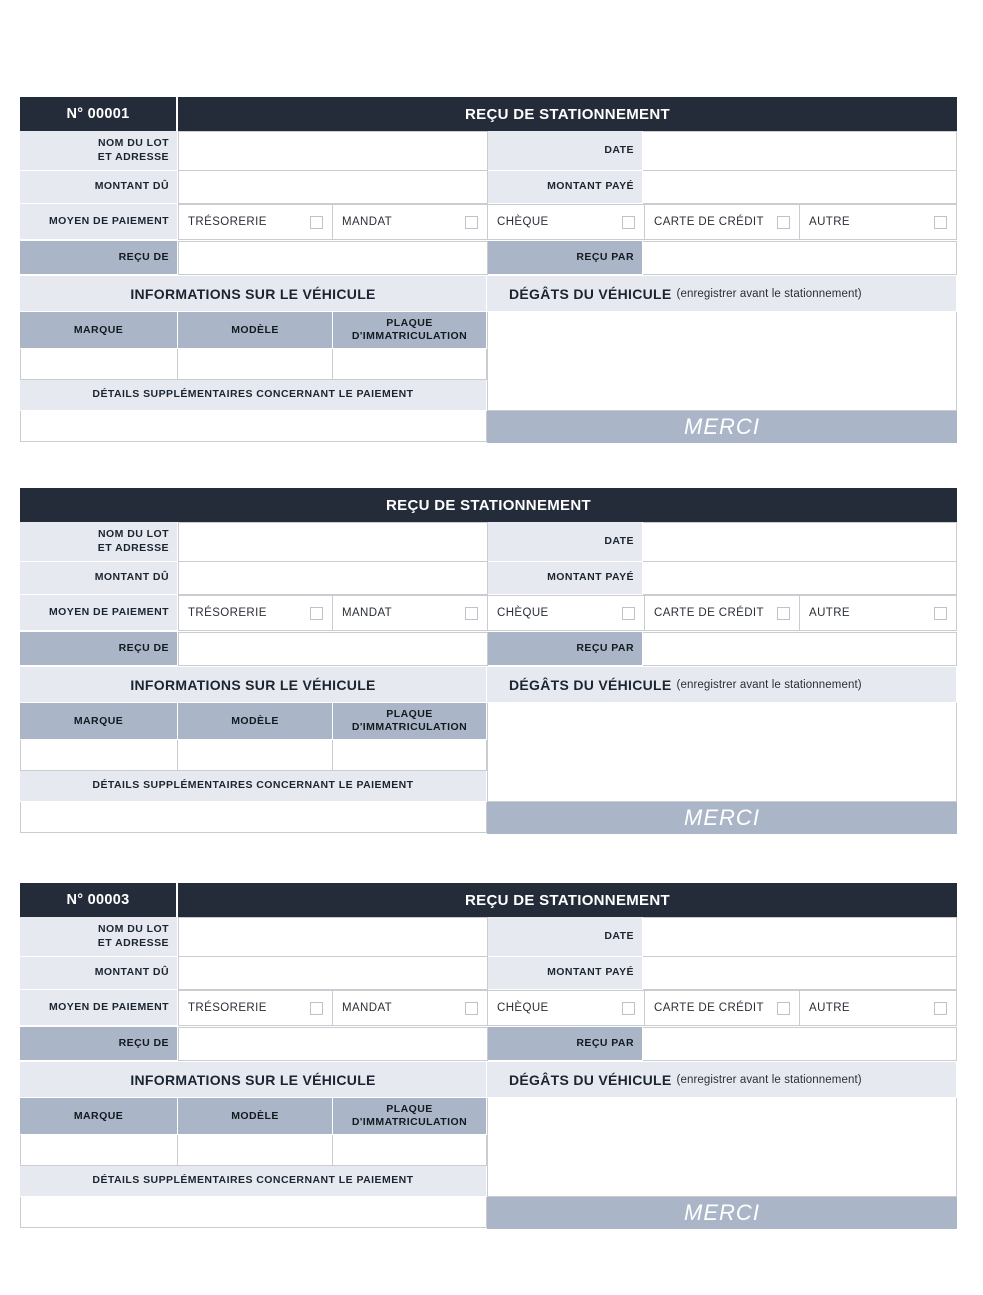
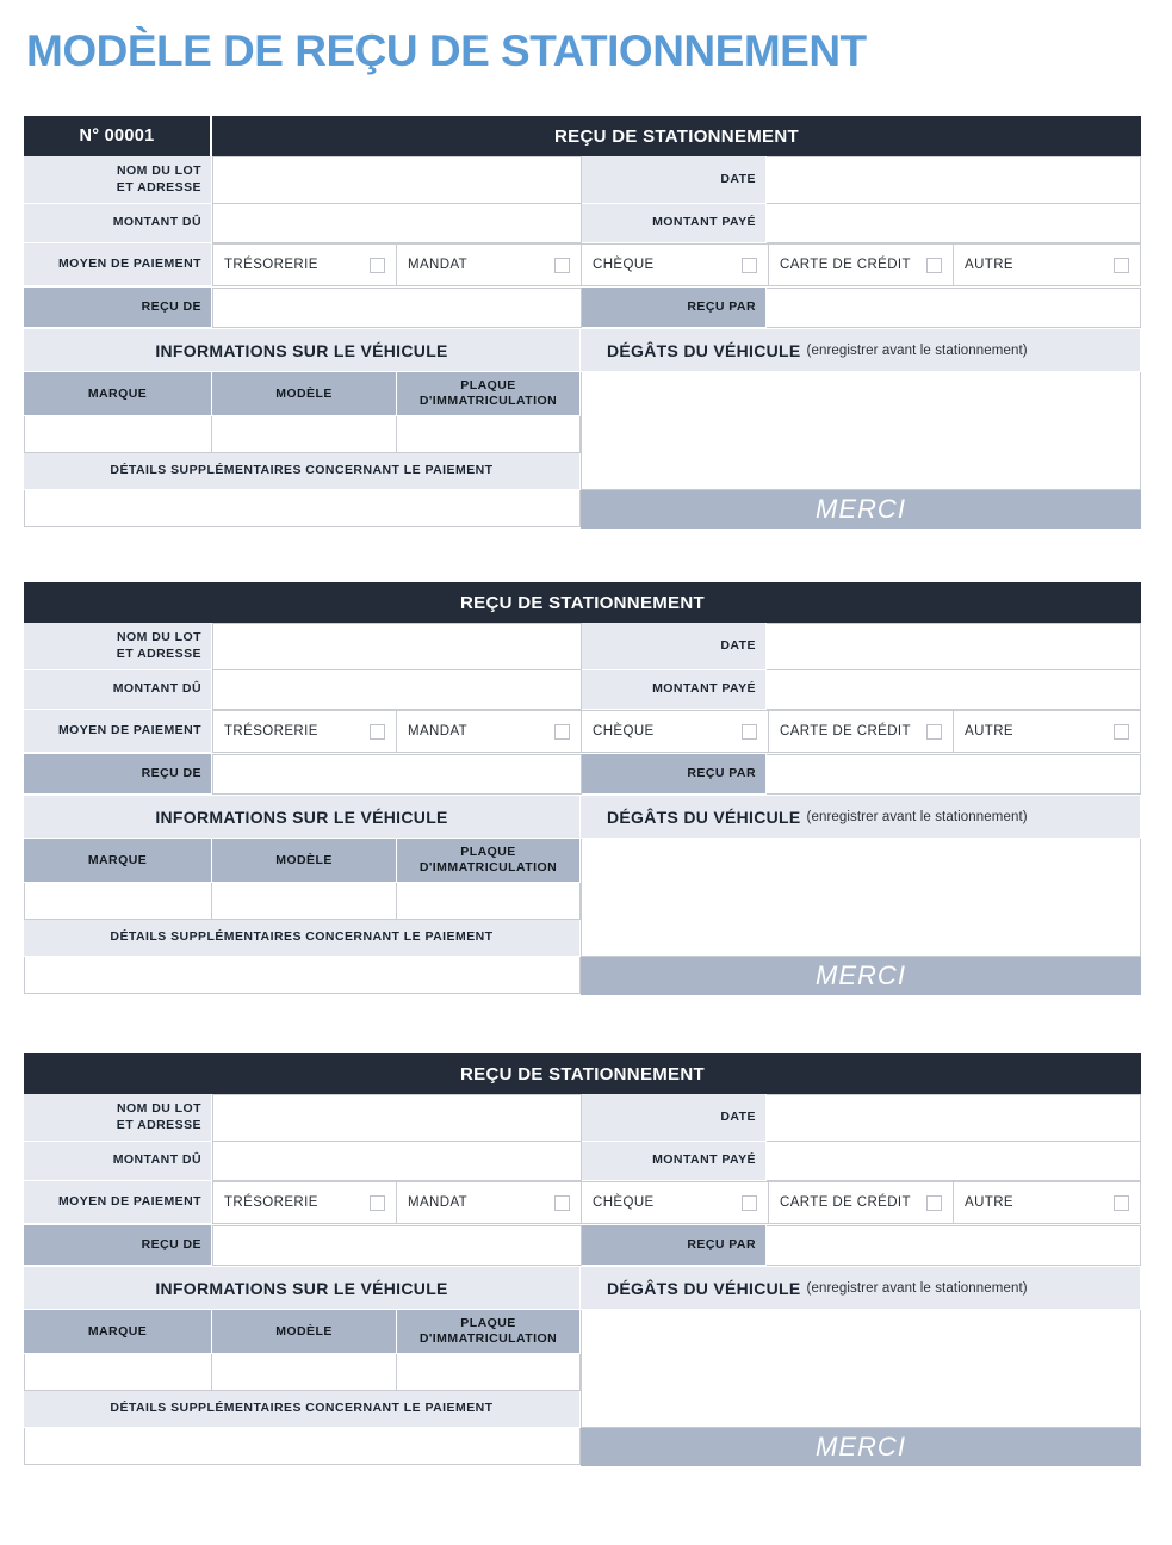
+ MODÈLE DE REÇU DE STATIONNEMENT
  N° 00001
  REÇU DE STATIONNEMENT
  NOM DU LOT
  ET ADRESSE
  DATE
  MONTANT DÛ
  MONTANT PAYÉ
  MOYEN DE PAIEMENT
  TRÉSORERIE
  MANDAT
  CHÈQUE
  CARTE DE CRÉDIT
  AUTRE
  REÇU DE
  REÇU PAR
  INFORMATIONS SUR LE VÉHICULE
  DÉGÂTS DU VÉHICULE
  (enregistrer avant le stationnement)
  MARQUE
  MODÈLE
  PLAQUE
  D'IMMATRICULATION
  DÉTAILS SUPPLÉMENTAIRES CONCERNANT LE PAIEMENT
  MERCI
  REÇU DE STATIONNEMENT
  NOM DU LOT
  ET ADRESSE
  DATE
  MONTANT DÛ
  MONTANT PAYÉ
  MOYEN DE PAIEMENT
  TRÉSORERIE
  MANDAT
  CHÈQUE
  CARTE DE CRÉDIT
  AUTRE
  REÇU DE
  REÇU PAR
  INFORMATIONS SUR LE VÉHICULE
  DÉGÂTS DU VÉHICULE
  (enregistrer avant le stationnement)
  MARQUE
  MODÈLE
  PLAQUE
  D'IMMATRICULATION
  DÉTAILS SUPPLÉMENTAIRES CONCERNANT LE PAIEMENT
  MERCI
- N° 00003
  REÇU DE STATIONNEMENT
  NOM DU LOT
  ET ADRESSE
  DATE
  MONTANT DÛ
  MONTANT PAYÉ
  MOYEN DE PAIEMENT
  TRÉSORERIE
  MANDAT
  CHÈQUE
  CARTE DE CRÉDIT
  AUTRE
  REÇU DE
  REÇU PAR
  INFORMATIONS SUR LE VÉHICULE
  DÉGÂTS DU VÉHICULE
  (enregistrer avant le stationnement)
  MARQUE
  MODÈLE
  PLAQUE
  D'IMMATRICULATION
  DÉTAILS SUPPLÉMENTAIRES CONCERNANT LE PAIEMENT
  MERCI
